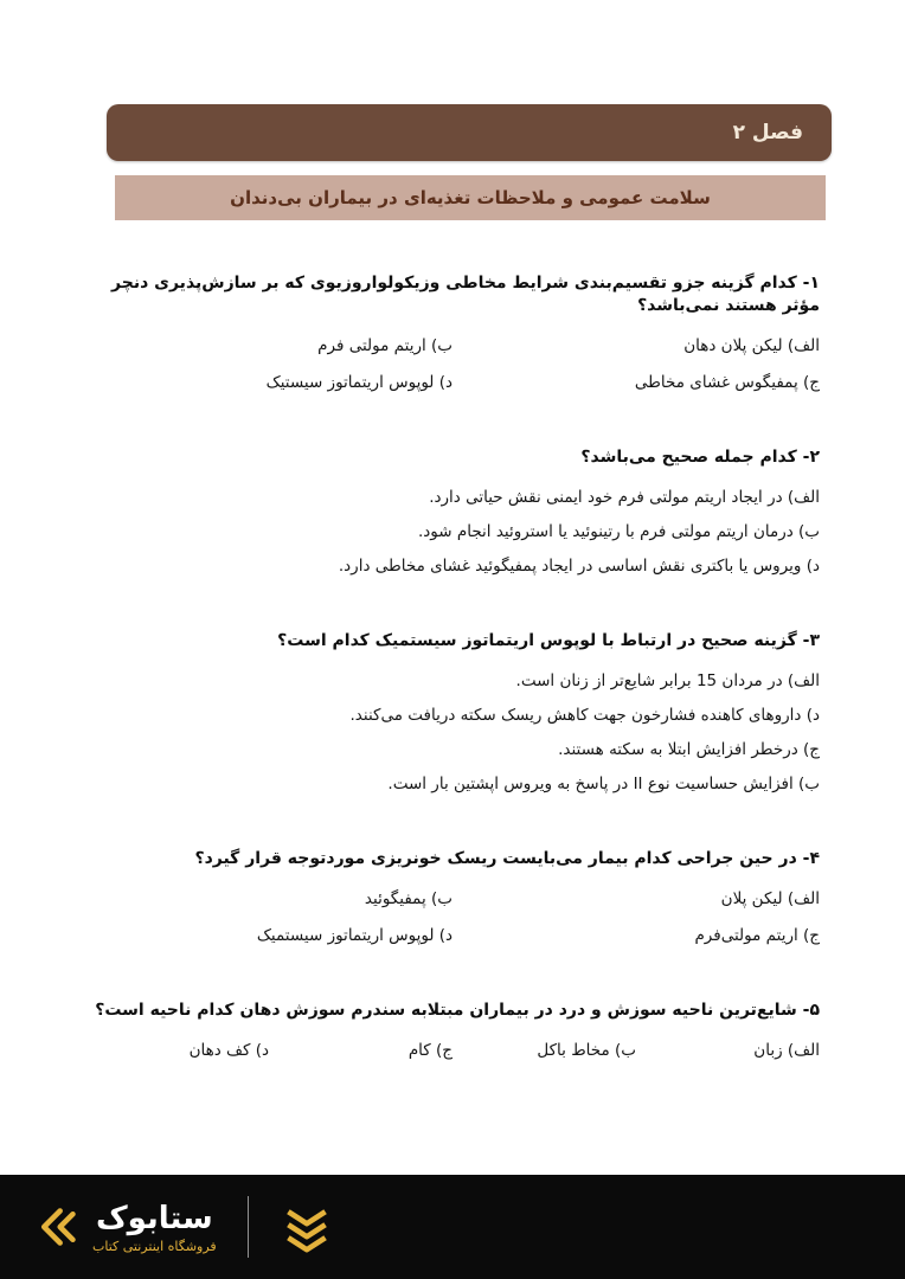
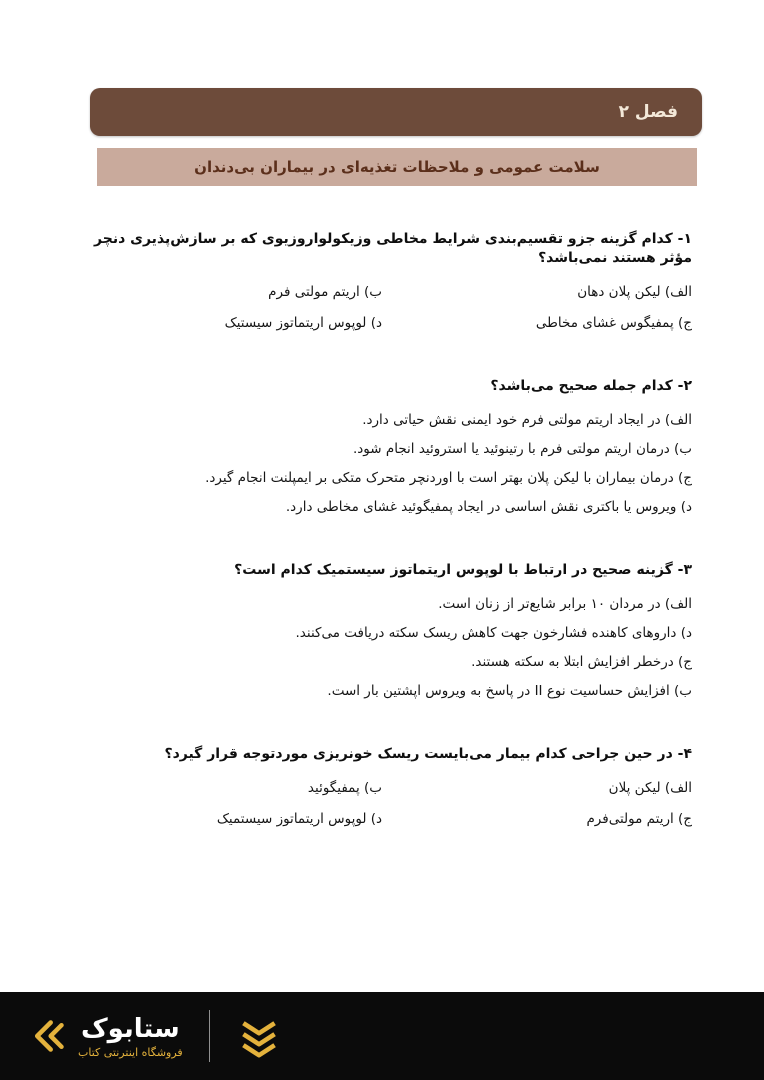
  فصل ۲
  سلامت عمومی و ملاحظات تغذیه‌ای در بیماران بی‌دندان
  ۱- کدام گزینه جزو تقسیمبندی شرایط مخاطی وزیکولواروزیوی که بر سازش‌پذیری دنچر مؤثر هستند نمی‌باشد؟
  الف) لیکن پلان دهان
  ب) اریتم مولتی فرم
  ج) پمفیگوس غشای مخاطی
  د) لوپوس اریتماتوز سیستیک
  ۲- کدام جمله صحیح می‌باشد؟
  الف) در ایجاد اریتم مولتی فرم خود ایمنی نقش حیاتی دارد.
  ب) درمان اریتم مولتی فرم با رتینوئید یا استروئید انجام شود.
+ ج) درمان بیماران با لیکن پلان بهتر است با اوردنچر متحرک متکی بر ایمپلنت انجام گیرد.
  د) ویروس یا باکتری نقش اساسی در ایجاد پمفیگوئید غشای مخاطی دارد.
  ۳- گزینه صحیح در ارتباط با لوپوس اریتماتوز سیستمیک کدام است؟
- الف) در مردان 15 برابر شایع‌تر از زنان است.
+ الف) در مردان ۱۰ برابر شایع‌تر از زنان است.
  د) داروهای کاهنده فشارخون جهت کاهش ریسک سکته دریافت می‌کنند.
  ج) درخطر افزایش ابتلا به سکته هستند.
  ب) افزایش حساسیت نوع II در پاسخ به ویروس اپشتین بار است.
  ۴- در حین جراحی کدام بیمار می‌بایست ریسک خونریزی موردتوجه قرار گیرد؟
  الف) لیکن پلان
  ب) پمفیگوئید
  ج) اریتم مولتی‌فرم
  د) لوپوس اریتماتوز سیستمیک
- ۵- شایع‌ترین ناحیه سوزش و درد در بیماران مبتلابه سندرم سوزش دهان کدام ناحیه است؟
- الف) زبان
- ب) مخاط باکل
- ج) کام
- د) کف دهان
  ستابوک
  فروشگاه اینترنتی کتاب
